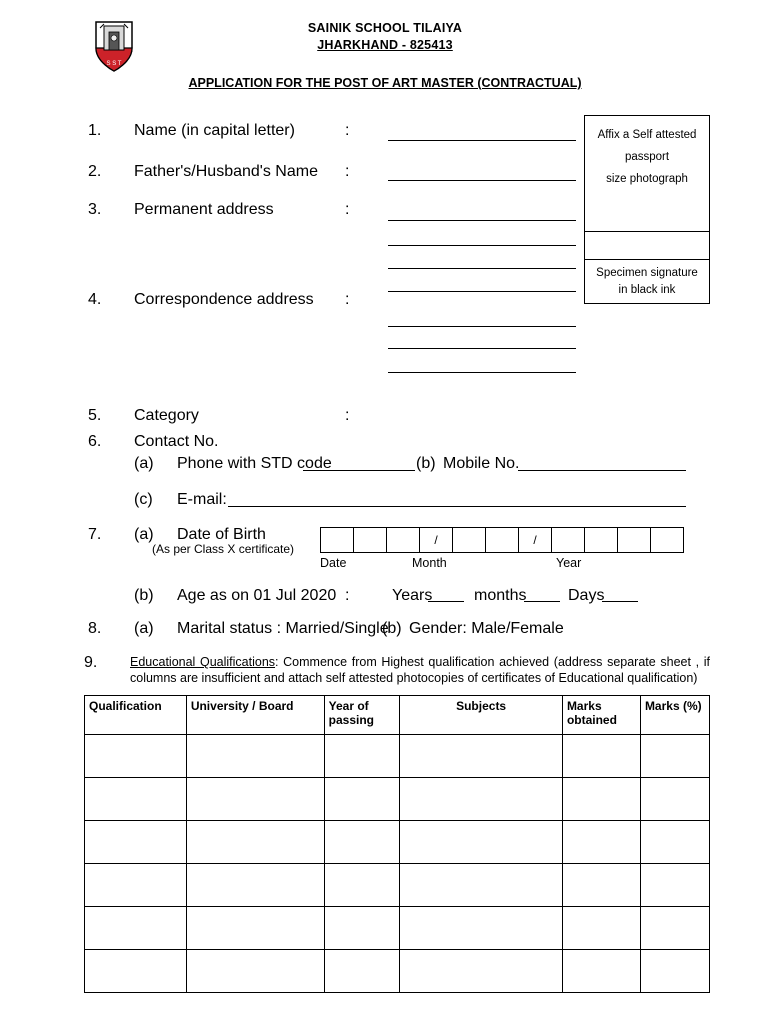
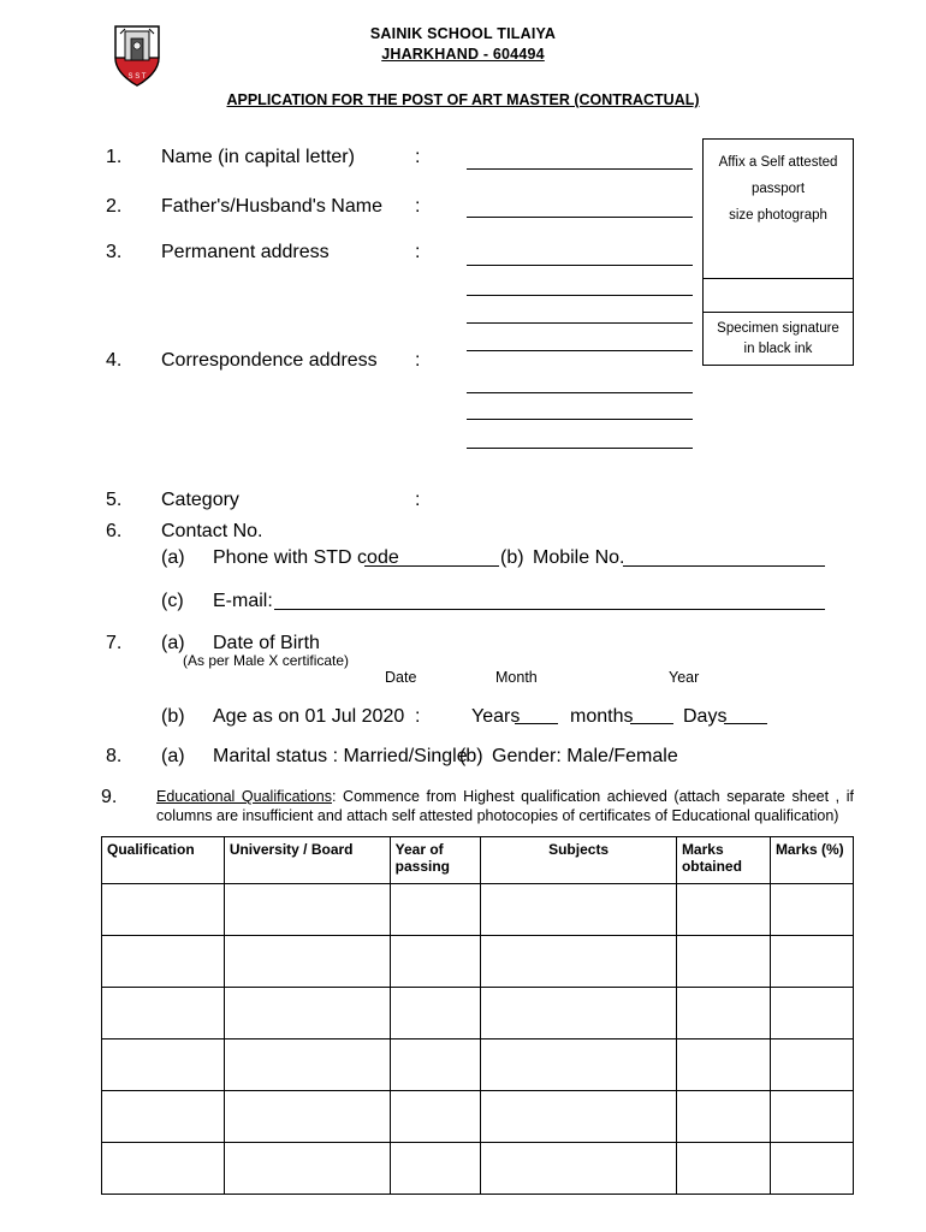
  SAINIK SCHOOL TILAIYA
- JHARKHAND - 825413
+ JHARKHAND - 604494
  APPLICATION FOR THE POST OF ART MASTER (CONTRACTUAL)
  Affix a Self attested
  passport
  size photograph
  Specimen signature
  in black ink
  1.
  Name (in capital letter)
  :
  2.
  Father's/Husband's Name
  :
  3.
  Permanent address
  :
  4.
  Correspondence address
  :
  5.
  Category
  :
  6.
  Contact No.
  (a)
  Phone with STD code
  (b)
  Mobile No.
  (c)
  E-mail:
  7.
  (a)
  Date of Birth
- (As per Class X certificate)
+ (As per Male X certificate)
- 			/			/
  Date
  Month
  Year
  (b)
  Age as on 01 Jul 2020
  :
  Years
  months
  Days
  8.
  (a)
  Marital status : Married/Single
  (b)
  Gender: Male/Female
  9.
- Educational Qualifications: Commence from Highest qualification achieved (address separate sheet , if columns are insufficient and attach self attested photocopies of certificates of Educational qualification)
+ Educational Qualifications: Commence from Highest qualification achieved (attach separate sheet , if columns are insufficient and attach self attested photocopies of certificates of Educational qualification)
  Qualification	University / Board	Year of passing	Subjects	Marks obtained	Marks (%)
